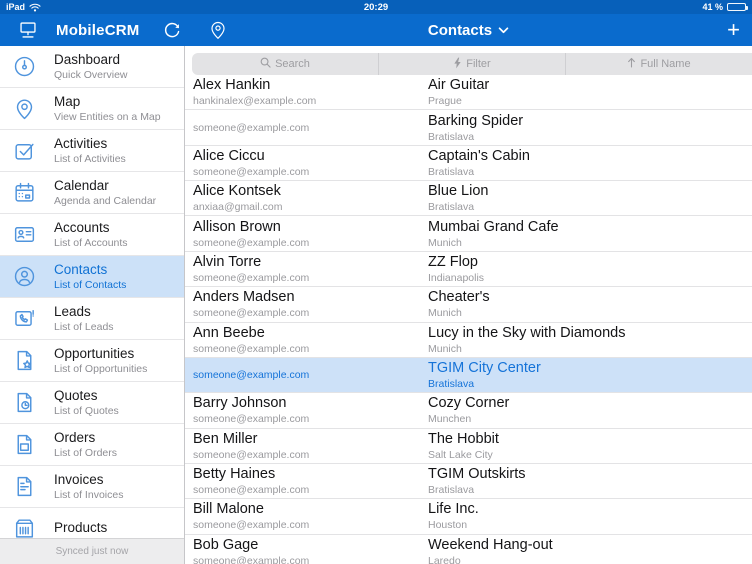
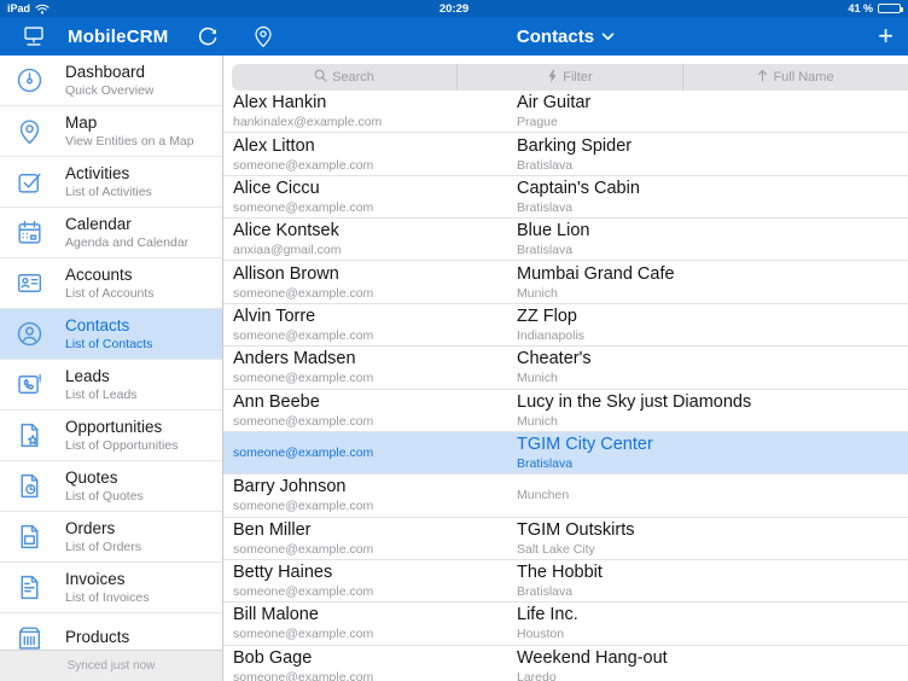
  iPad
  20:29
  41 %
  MobileCRM
  Contacts
  +
  Dashboard
  Quick Overview
  Map
  View Entities on a Map
  Activities
  List of Activities
  Calendar
  Agenda and Calendar
  Accounts
  List of Accounts
  Contacts
  List of Contacts
  Leads
  List of Leads
  Opportunities
  List of Opportunities
  Quotes
  List of Quotes
  Orders
  List of Orders
  Invoices
  List of Invoices
  Products
  Synced just now
  Search
  Filter
  Full Name
  Alex Hankin
  hankinalex@example.com
  Air Guitar
  Prague
+ Alex Litton
  someone@example.com
  Barking Spider
  Bratislava
  Alice Ciccu
  someone@example.com
  Captain's Cabin
  Bratislava
  Alice Kontsek
  anxiaa@gmail.com
  Blue Lion
  Bratislava
  Allison Brown
  someone@example.com
  Mumbai Grand Cafe
  Munich
  Alvin Torre
  someone@example.com
  ZZ Flop
  Indianapolis
  Anders Madsen
  someone@example.com
  Cheater's
  Munich
  Ann Beebe
  someone@example.com
- Lucy in the Sky with Diamonds
+ Lucy in the Sky just Diamonds
  Munich
  someone@example.com
  TGIM City Center
  Bratislava
  Barry Johnson
  someone@example.com
- Cozy Corner
  Munchen
  Ben Miller
  someone@example.com
- The Hobbit
+ TGIM Outskirts
  Salt Lake City
  Betty Haines
  someone@example.com
- TGIM Outskirts
+ The Hobbit
  Bratislava
  Bill Malone
  someone@example.com
  Life Inc.
  Houston
  Bob Gage
  someone@example.com
  Weekend Hang-out
  Laredo
